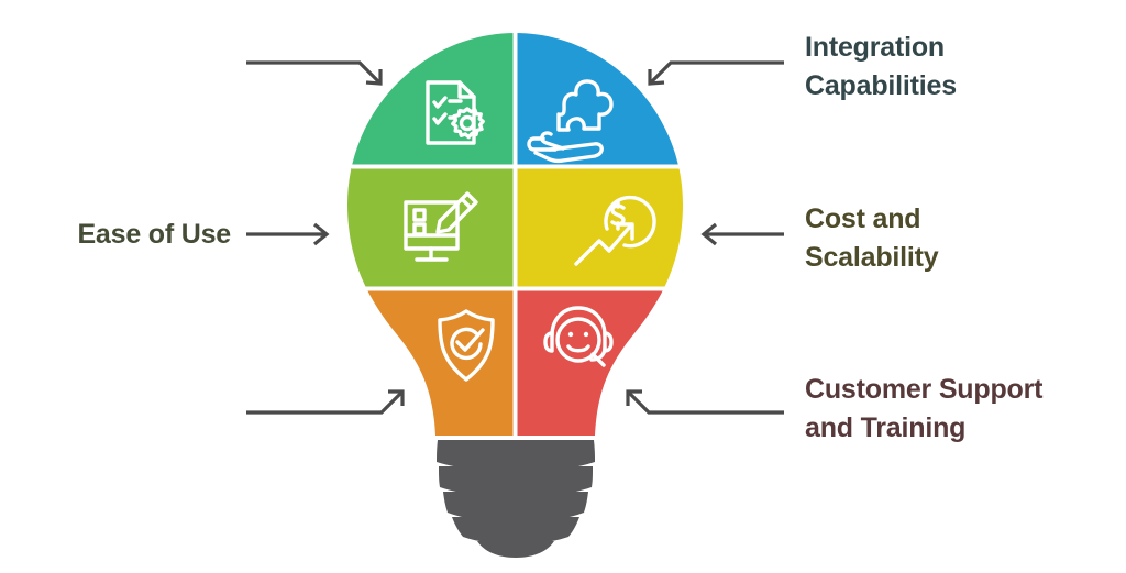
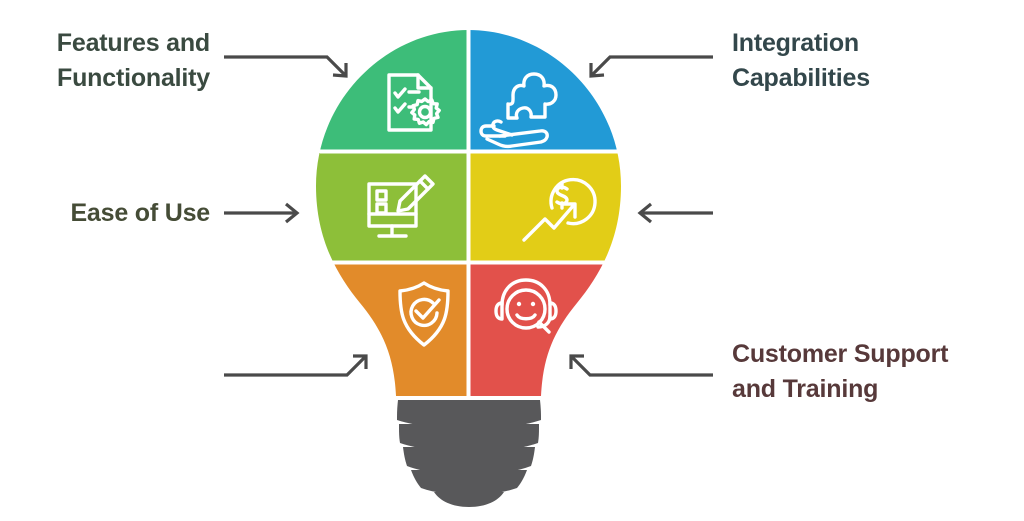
+ Features and
+ Functionality
  Integration
  Capabilities
  Ease of Use
- Cost and
- Scalability
  Customer Support
  and Training
